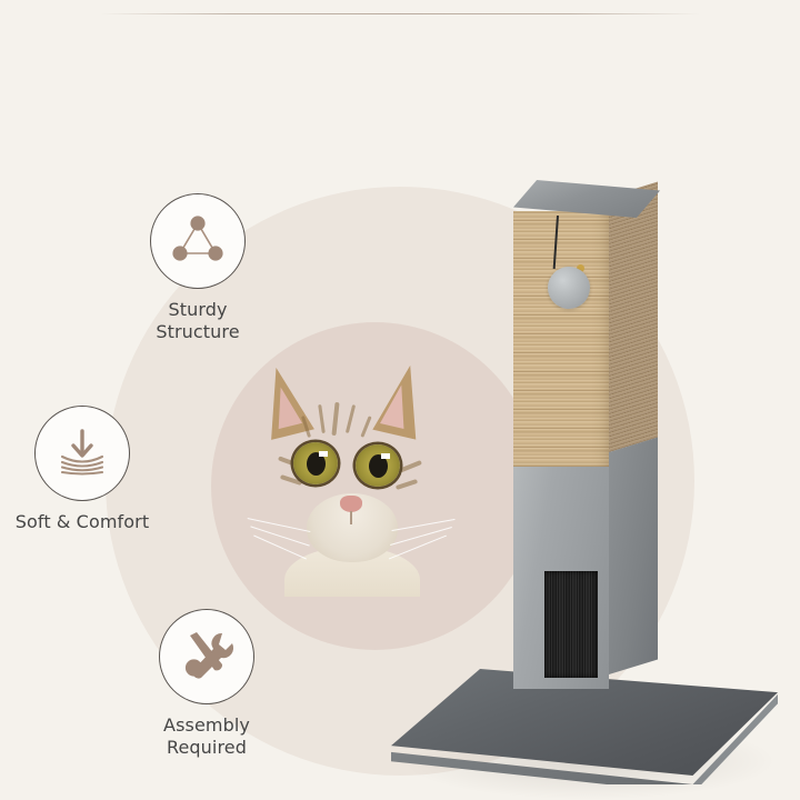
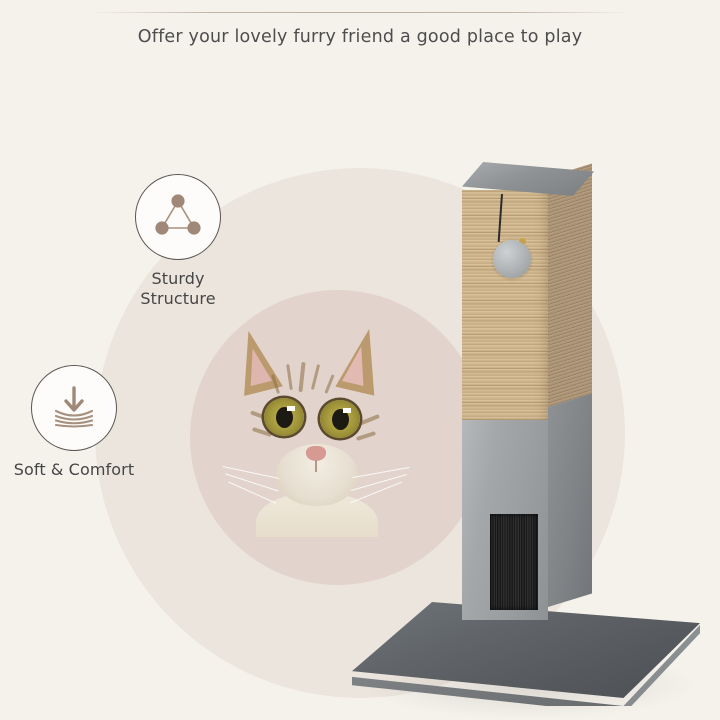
+ Offer your lovely furry friend a good place to play
  Sturdy
  Structure
  Soft & Comfort
- Assembly
- Required
